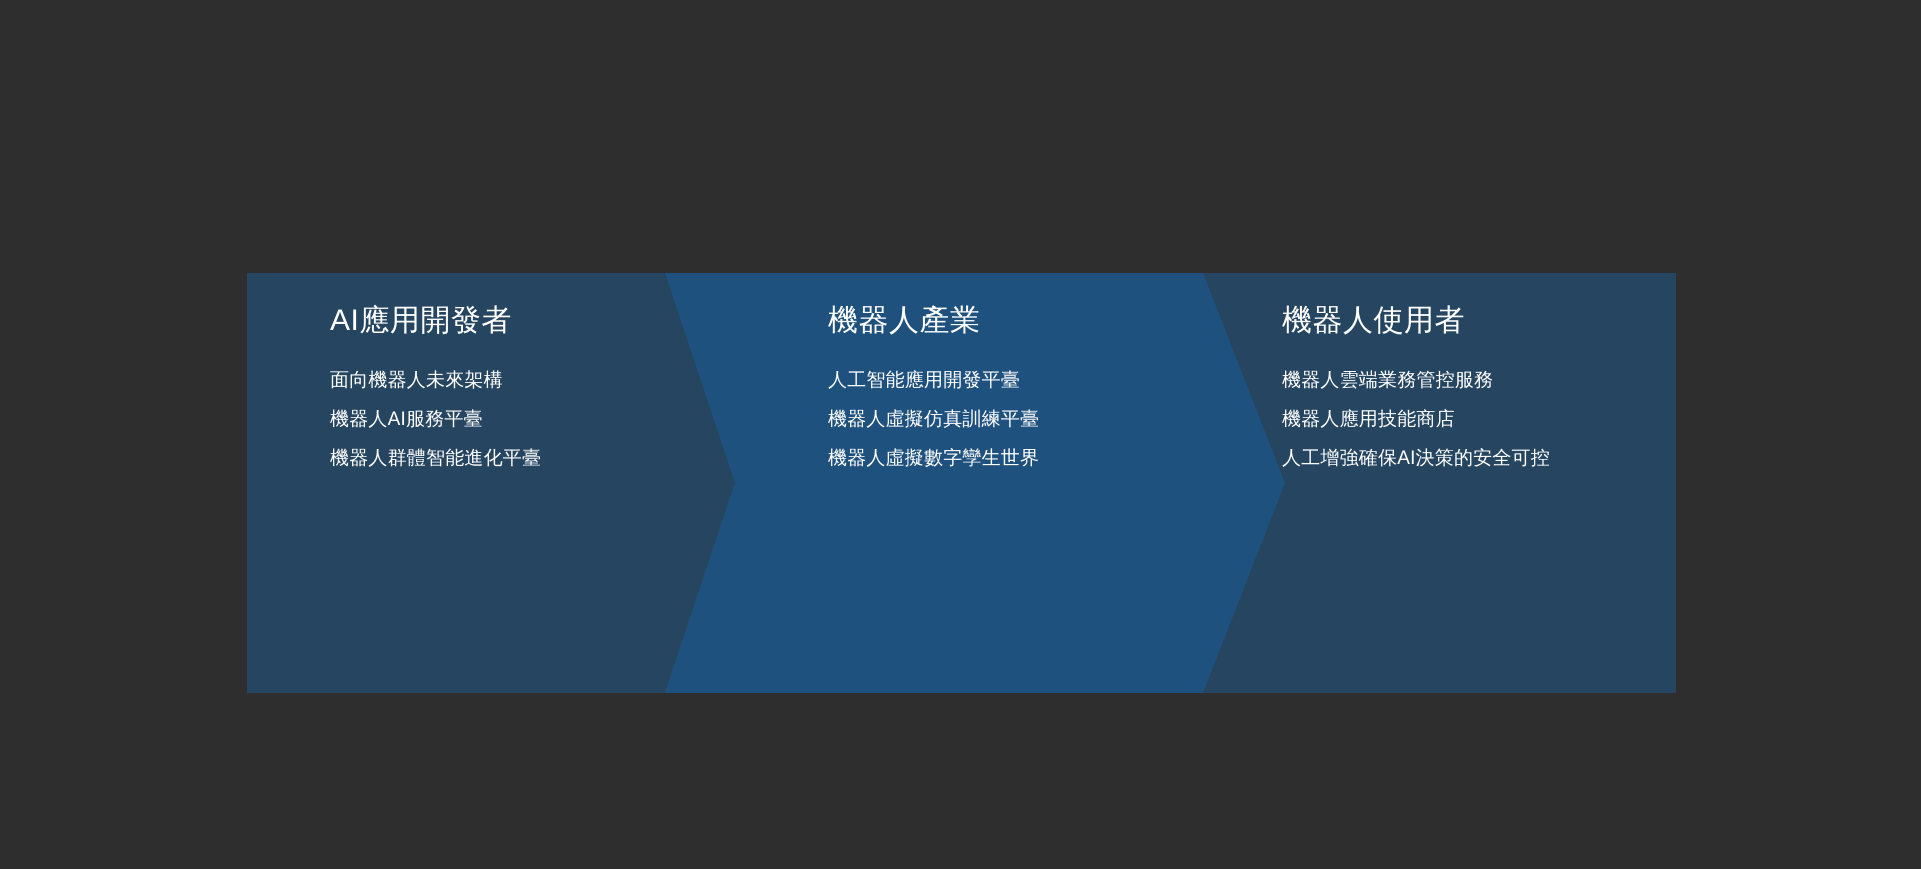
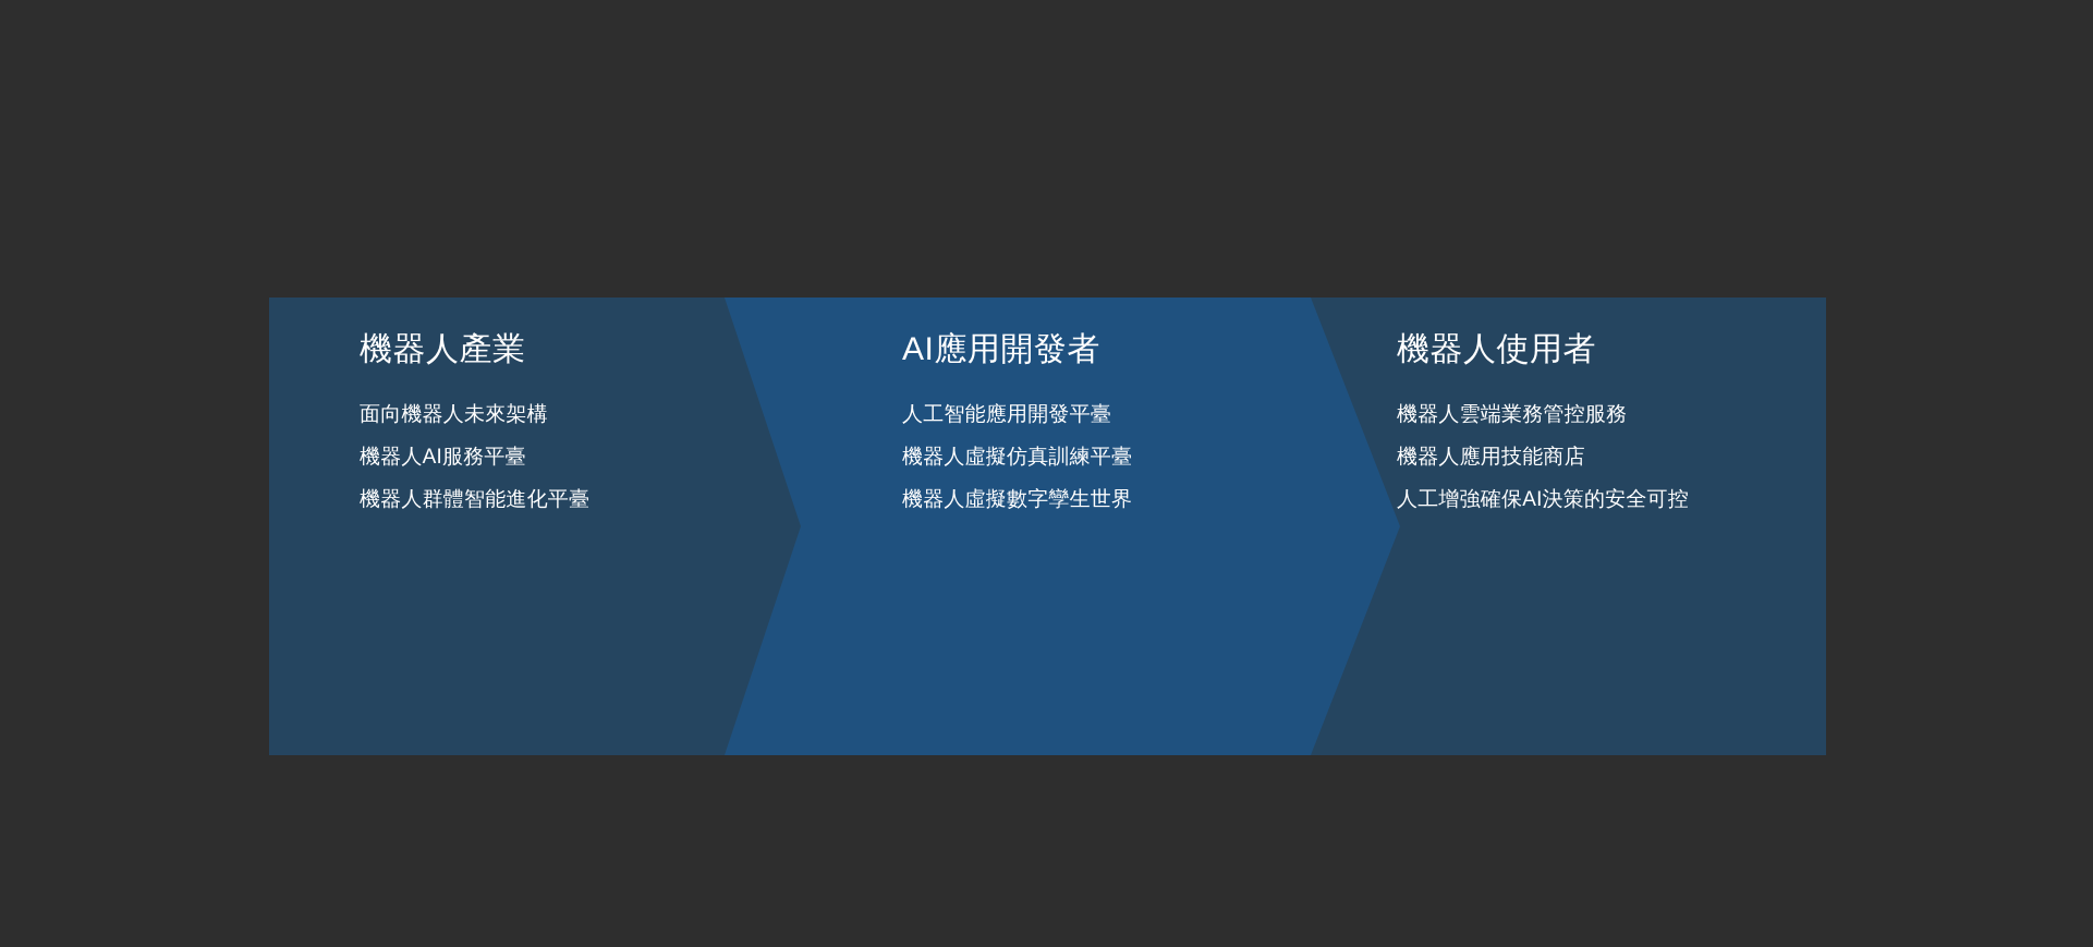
- AI應用開發者
+ 機器人產業
  面向機器人未來架構
  機器人AI服務平臺
  機器人群體智能進化平臺
- 機器人產業
+ AI應用開發者
  人工智能應用開發平臺
  機器人虛擬仿真訓練平臺
  機器人虛擬數字孿生世界
  機器人使用者
  機器人雲端業務管控服務
  機器人應用技能商店
  人工增強確保AI決策的安全可控
